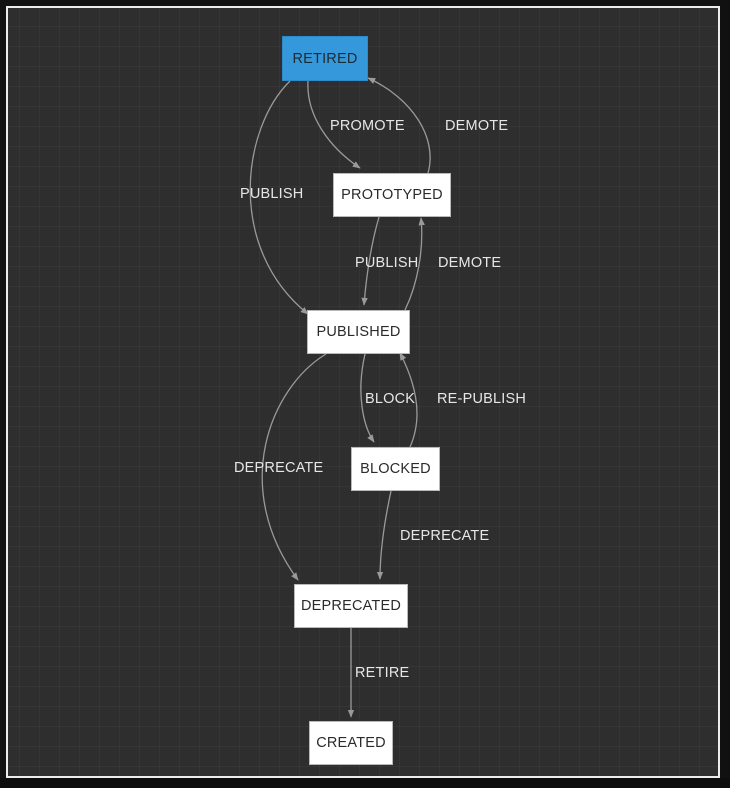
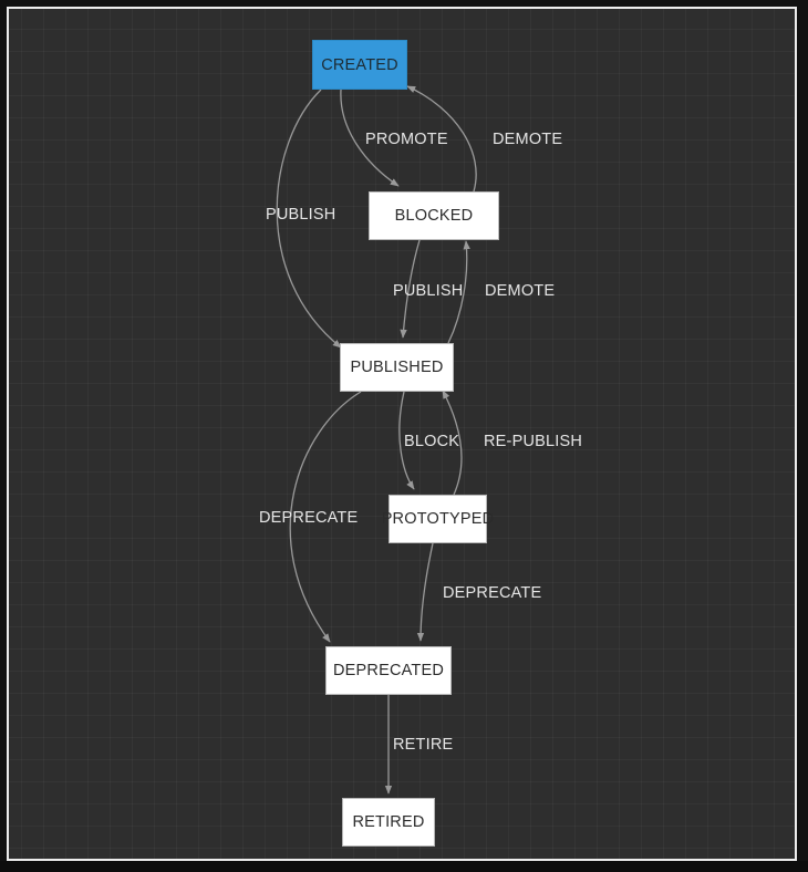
- RETIRED
+ CREATED
- PROTOTYPED
+ BLOCKED
  PUBLISHED
- BLOCKED
+ PROTOTYPED
  DEPRECATED
- CREATED
+ RETIRED
  PROMOTE
  DEMOTE
  PUBLISH
  PUBLISH
  DEMOTE
  BLOCK
  RE-PUBLISH
  DEPRECATE
  DEPRECATE
  RETIRE
